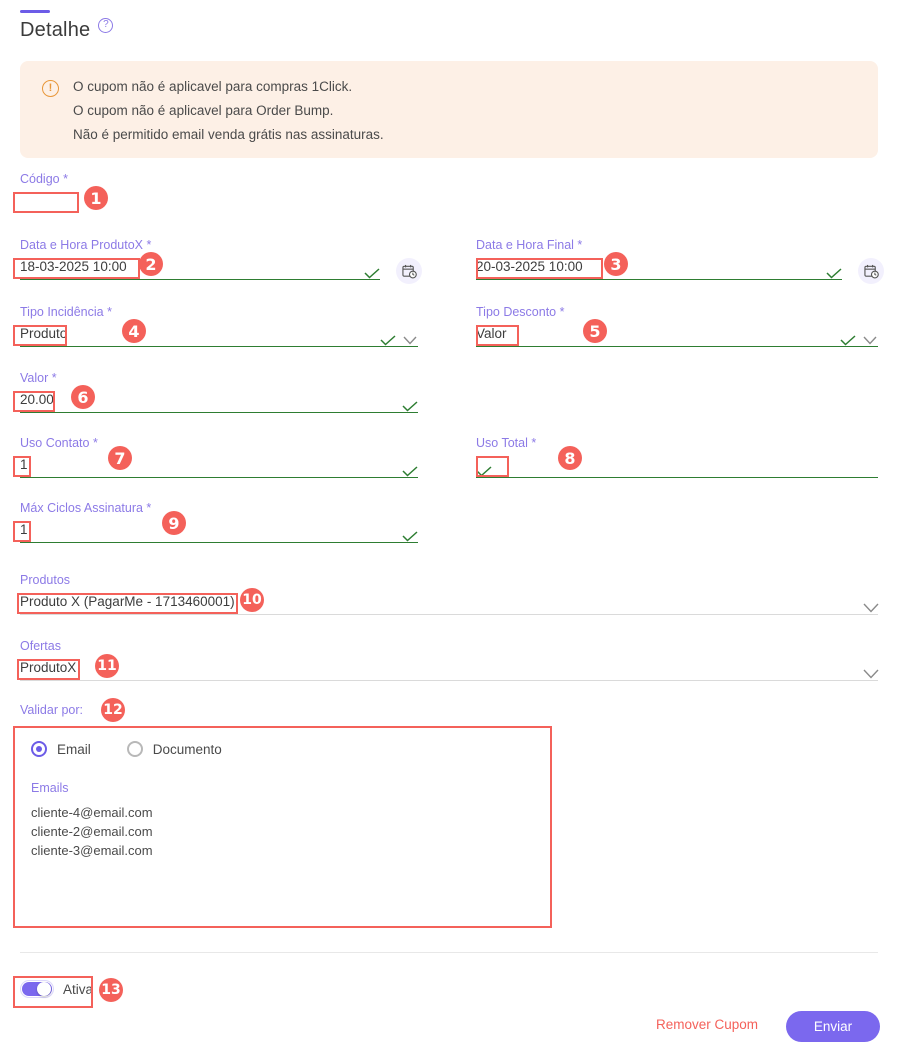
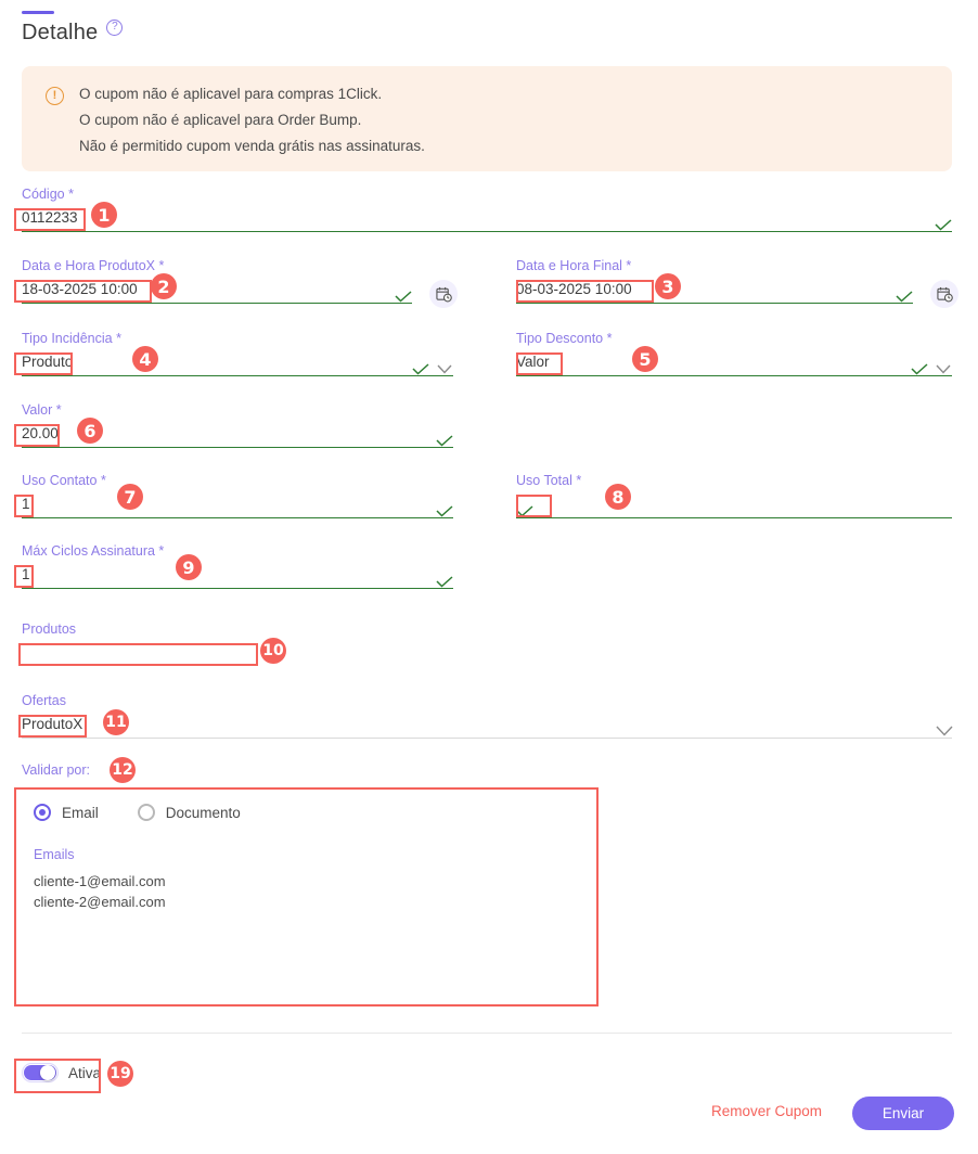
  Detalhe
  ?
  !
  O cupom não é aplicavel para compras 1Click.
  O cupom não é aplicavel para Order Bump.
- Não é permitido email venda grátis nas assinaturas.
+ Não é permitido cupom venda grátis nas assinaturas.
  Código *
+ 0112233
  Data e Hora ProdutoX *
  18-03-2025 10:00
  Data e Hora Final *
- 20-03-2025 10:00
+ 08-03-2025 10:00
  Tipo Incidência *
  Produto
  Tipo Desconto *
  Valor
  Valor *
  20.00
  Uso Contato *
  1
  Uso Total *
  Máx Ciclos Assinatura *
  1
  Produtos
- Produto X (PagarMe - 1713460001)
  Ofertas
  ProdutoX
  Validar por:
  Email
  Documento
  Emails
- cliente-4@email.com
+ cliente-1@email.com
  cliente-2@email.com
- cliente-3@email.com
  Ativa
  Remover Cupom
  Enviar
  1
  2
  3
  4
  5
  6
  7
  8
  9
  10
  11
  12
- 13
+ 19
